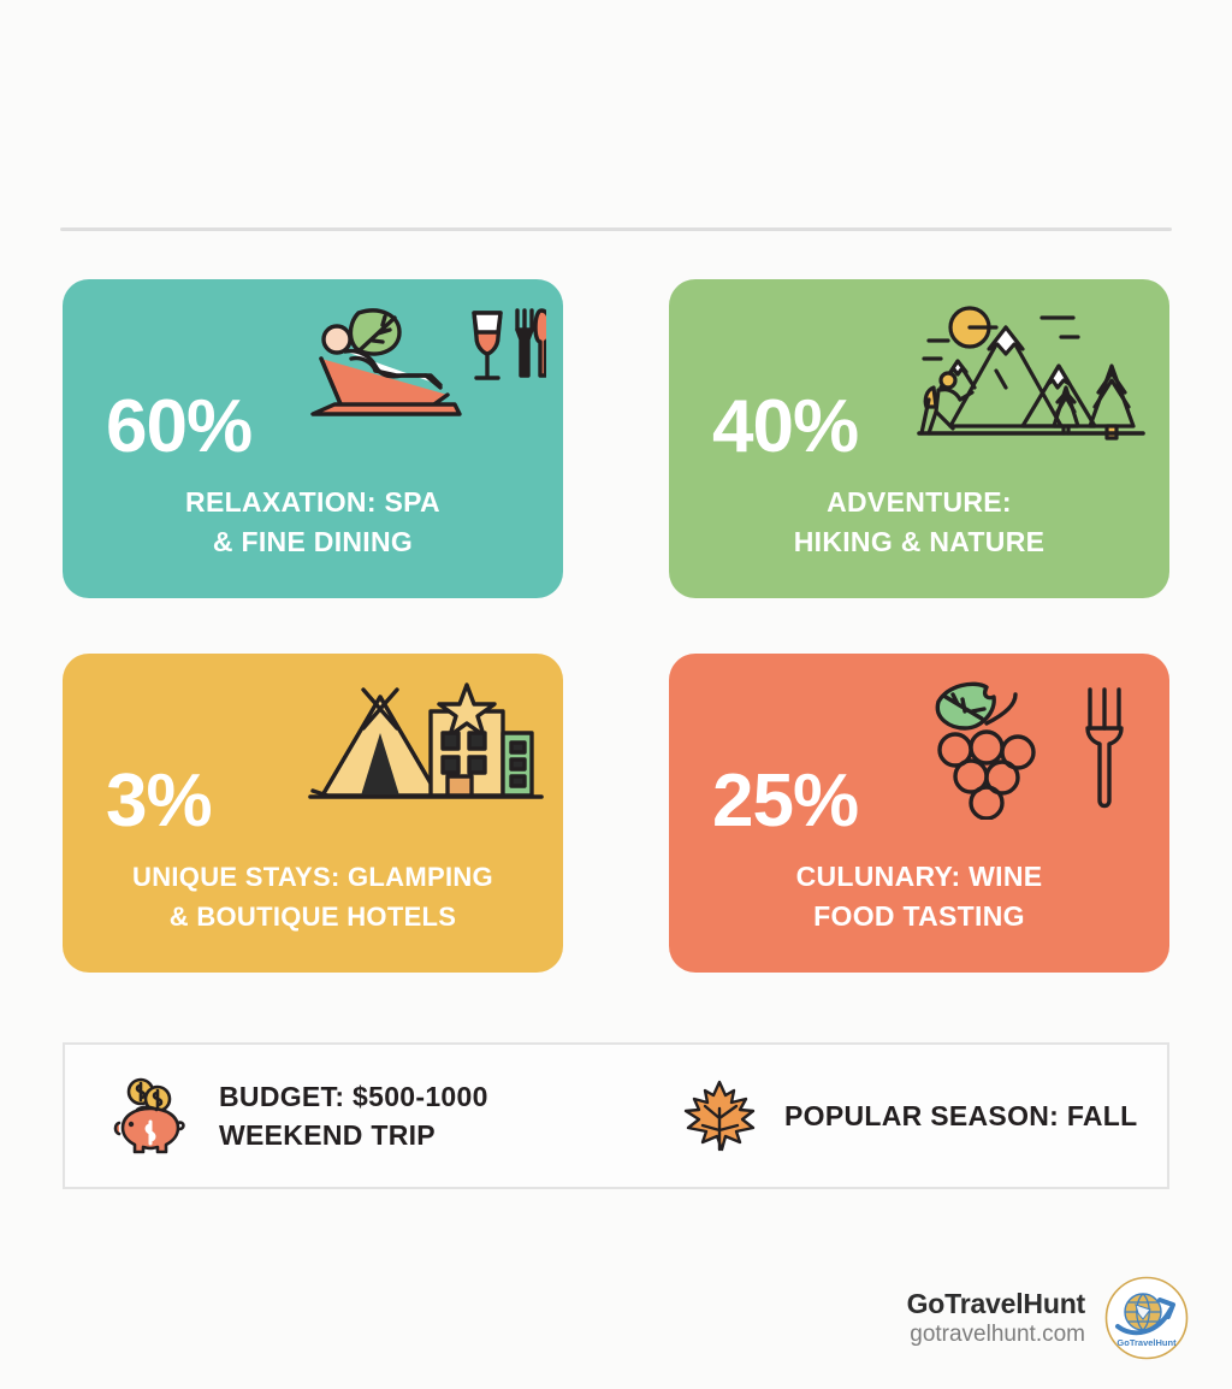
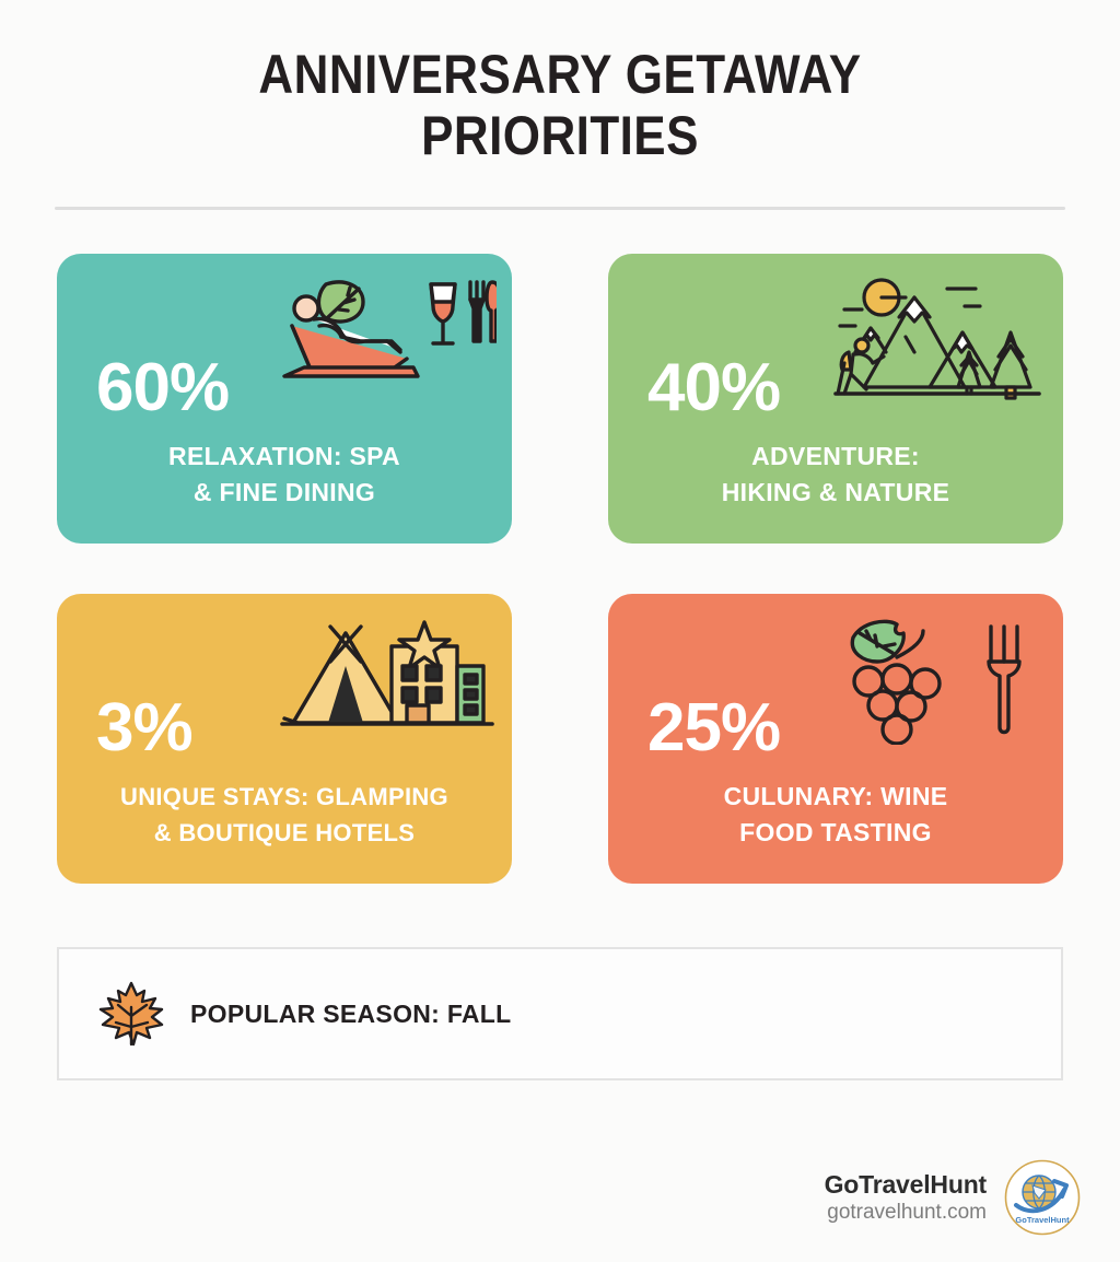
+ ANNIVERSARY GETAWAY PRIORITIES
  60%
  RELAXATION: SPA
  & FINE DINING
  40%
  ADVENTURE:
  HIKING & NATURE
  3%
  UNIQUE STAYS: GLAMPING
  & BOUTIQUE HOTELS
  25%
  CULUNARY: WINE
  FOOD TASTING
- BUDGET: $500-1000
- WEEKEND TRIP
  POPULAR SEASON: FALL
  GoTravelHunt
  gotravelhunt.com
  GoTravelHunt
